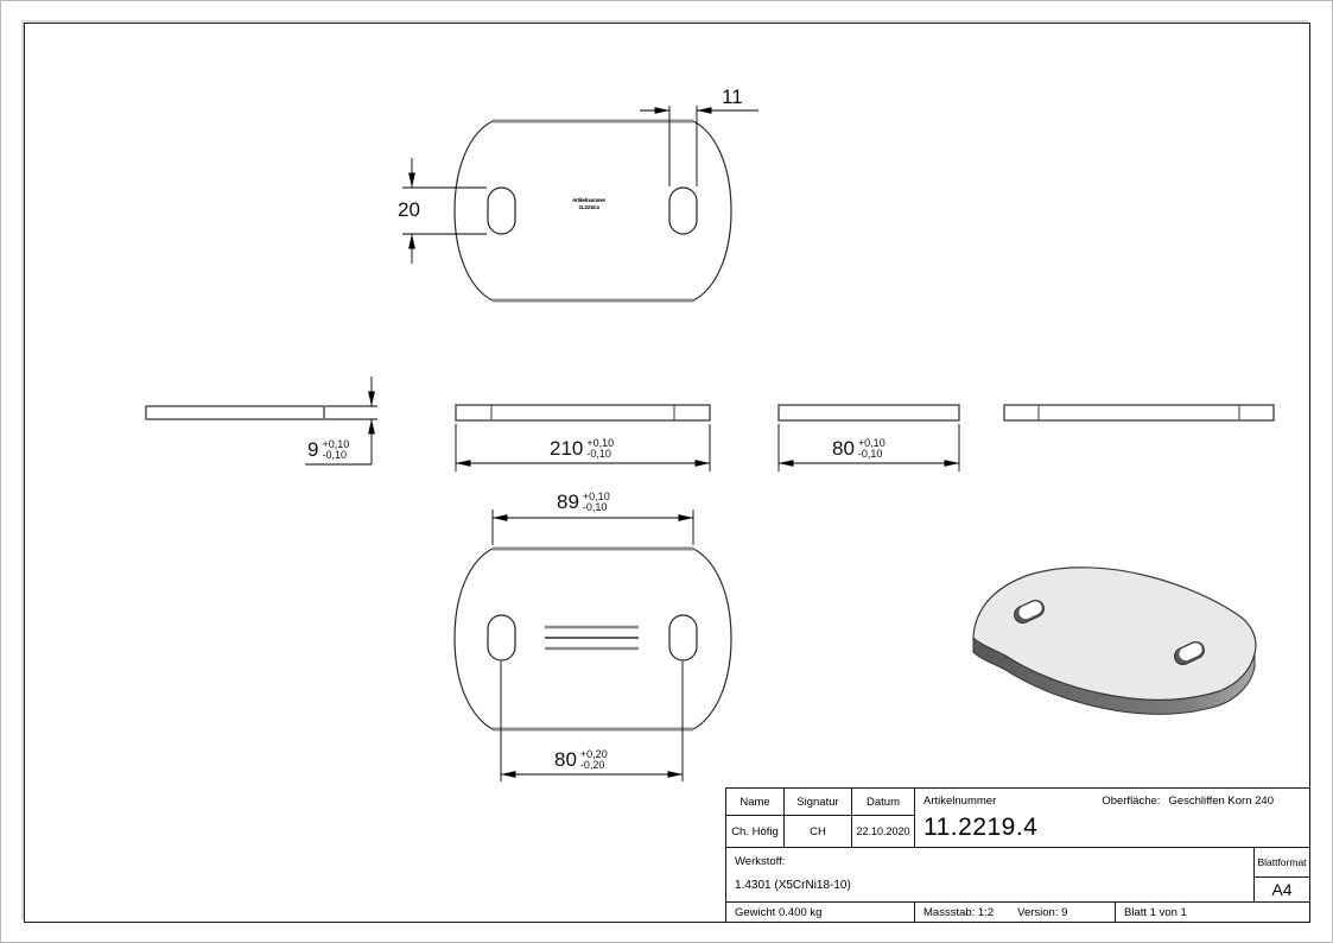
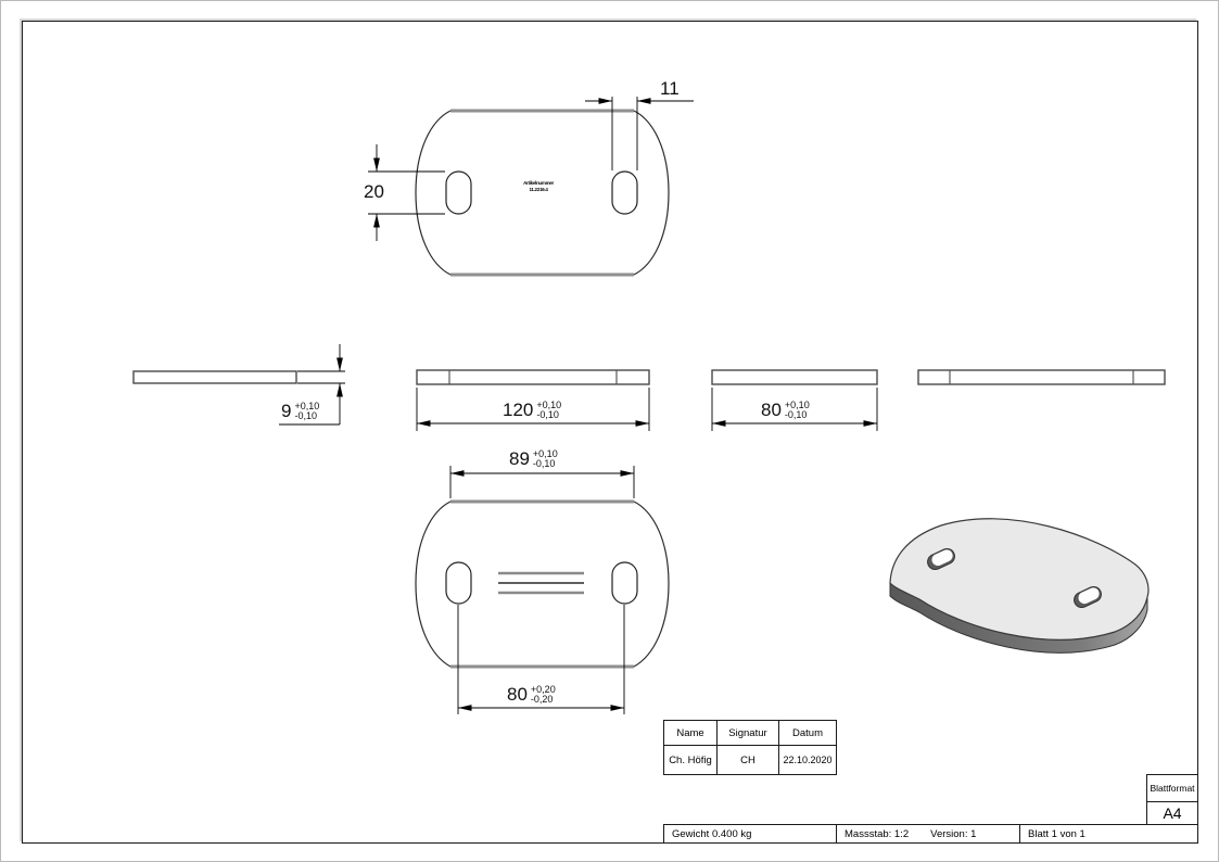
  20
  11
  9
  +0,10
  -0,10
- 210
+ 120
  +0,10
  -0,10
  80
  +0,10
  -0,10
  89
  +0,10
  -0,10
  80
  +0,20
  -0,20
  Name
  Signatur
  Datum
  Ch. Höfig
  CH
  22.10.2020
- Artikelnummer
- 11.2219.4
- Oberfläche:
- Geschliffen Korn 240
- Werkstoff:
- 1.4301 (X5CrNi18-10)
  Blattformat
  A4
  Gewicht 0.400 kg
  Massstab: 1:2
- Version: 9
+ Version: 1
  Blatt 1 von 1
